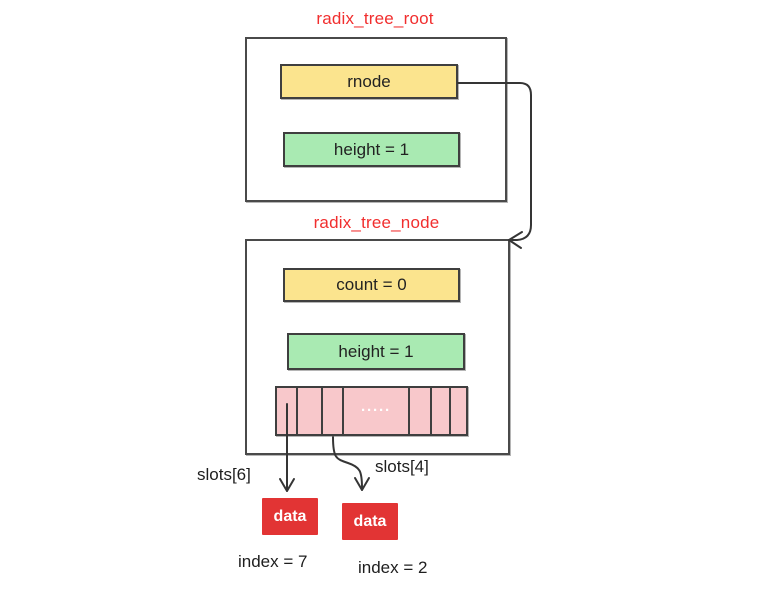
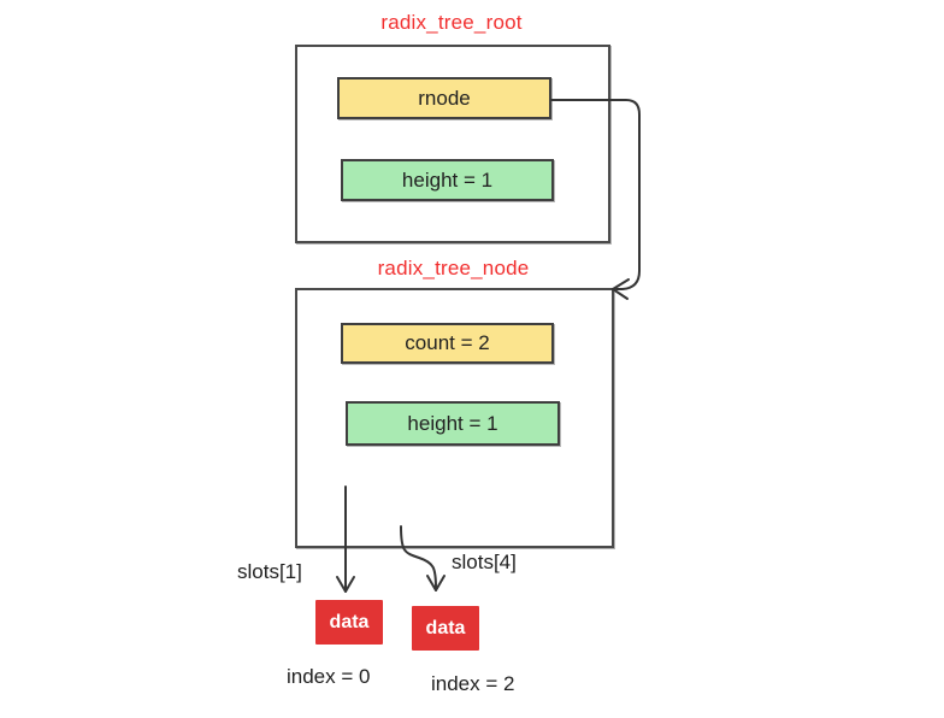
  radix_tree_root
  rnode
  height = 1
  radix_tree_node
- count = 0
+ count = 2
  height = 1
- ·····
- slots[6]
+ slots[1]
  slots[4]
  data
  data
- index = 7
+ index = 0
  index = 2
